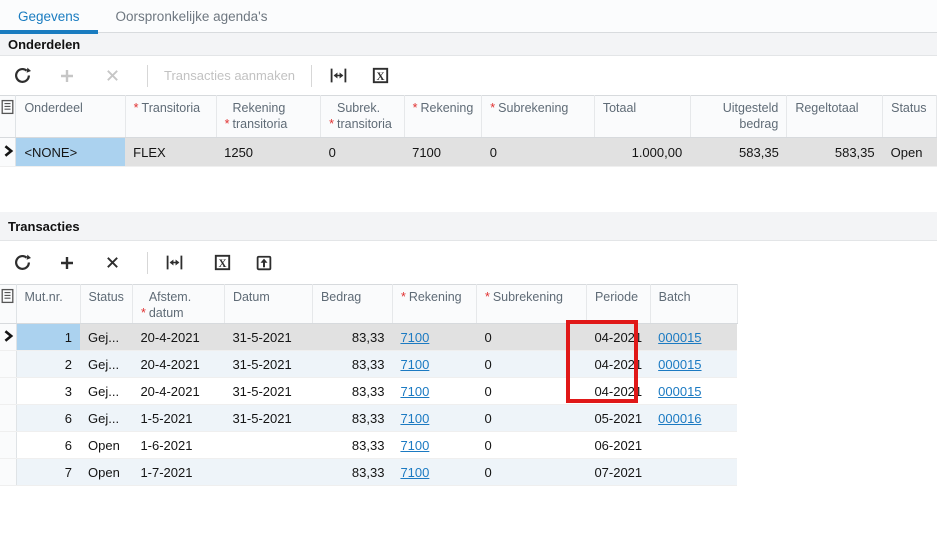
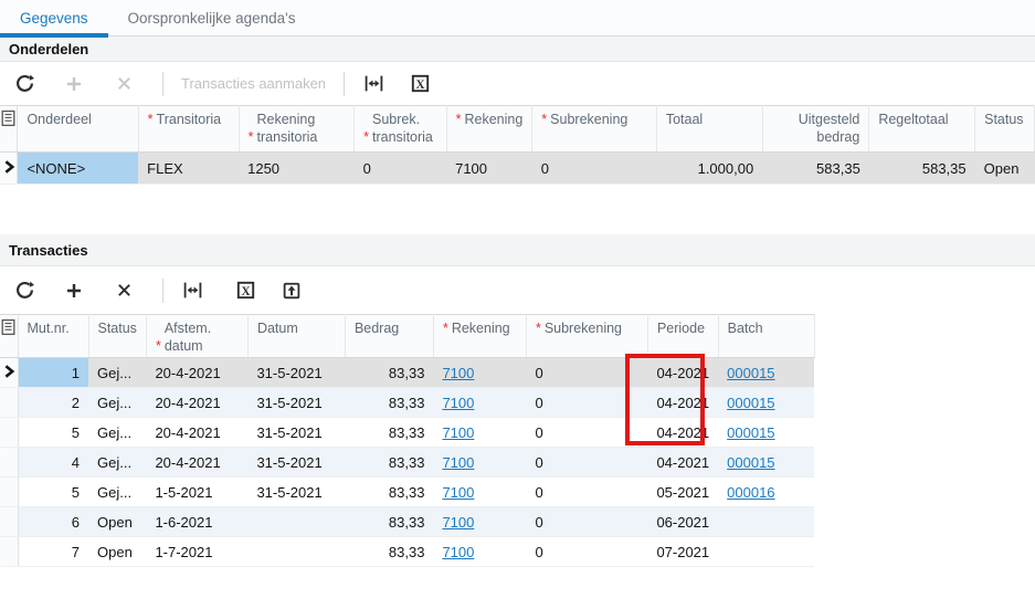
  Gegevens
  Oorspronkelijke agenda's
  Onderdelen
  Transacties aanmaken
  X
  	Onderdeel	* Transitoria	*Rekening transitoria	*Subrek. transitoria	* Rekening	* Subrekening	Totaal	Uitgesteld bedrag	Regeltotaal	Status
  	<NONE>	FLEX	1250	0	7100	0	1.000,00	583,35	583,35	Open
  Transacties
  X
  	Mut.nr.	Status	*Afstem. datum	Datum	Bedrag	* Rekening	* Subrekening	Periode	Batch
  	1	Gej...	20-4-2021	31-5-2021	83,33	7100	0	04-2021	000015
  	2	Gej...	20-4-2021	31-5-2021	83,33	7100	0	04-2021	000015
- 	3	Gej...	20-4-2021	31-5-2021	83,33	7100	0	04-2021	000015
+ 	5	Gej...	20-4-2021	31-5-2021	83,33	7100	0	04-2021	000015
+ 	4	Gej...	20-4-2021	31-5-2021	83,33	7100	0	04-2021	000015
- 	6	Gej...	1-5-2021	31-5-2021	83,33	7100	0	05-2021	000016
+ 	5	Gej...	1-5-2021	31-5-2021	83,33	7100	0	05-2021	000016
  	6	Open	1-6-2021		83,33	7100	0	06-2021
  	7	Open	1-7-2021		83,33	7100	0	07-2021
